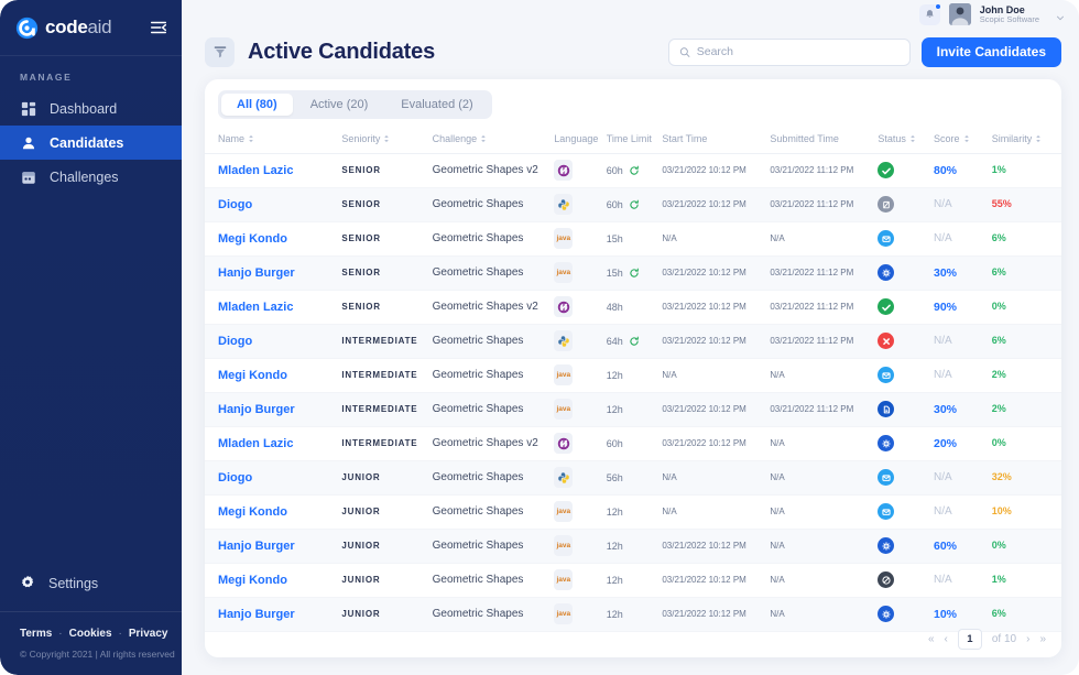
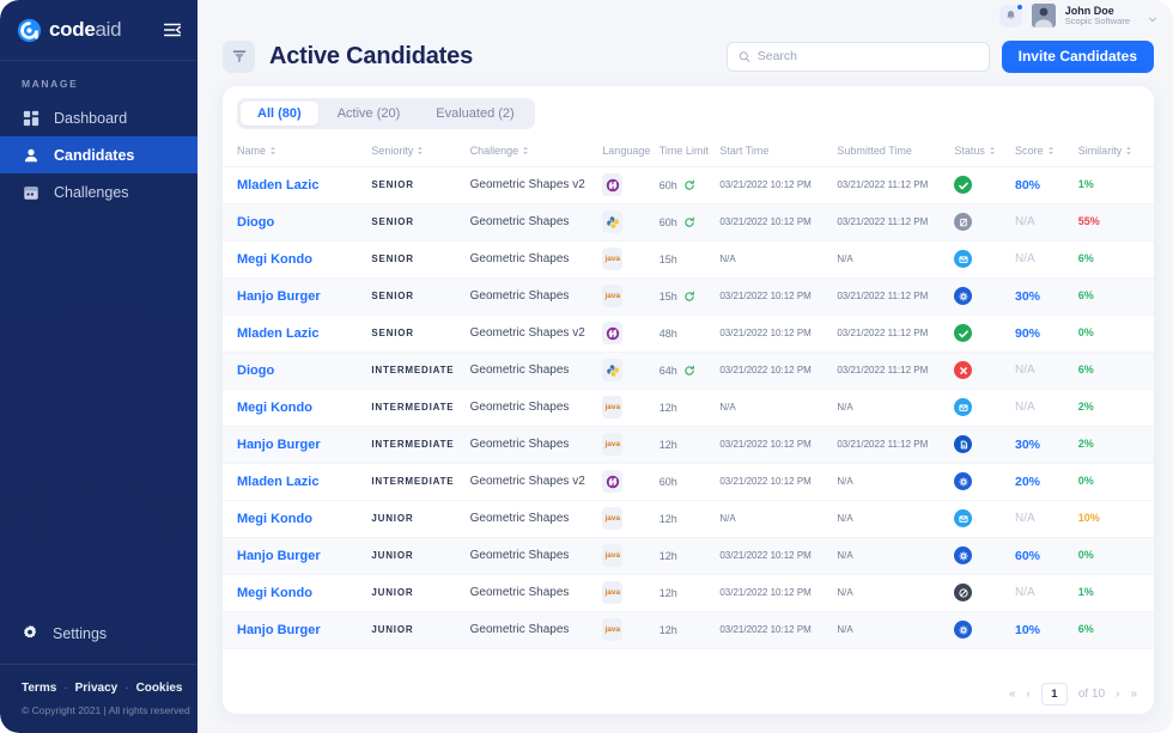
  codeaid
  MANAGE
  Dashboard
  Candidates
  Challenges
  Settings
  Terms
  ·
- Cookies
+ Privacy
  ·
- Privacy
+ Cookies
  © Copyright 2021 | All rights reserved
  John Doe
  Scopic Software
  Active Candidates
  Search
  Invite Candidates
  All (80)
  Active (20)
  Evaluated (2)
  Name	Seniority	Challenge	Language	Time Limit	Start Time	Submitted Time	Status	Score	Similarity
  Mladen Lazic	SENIOR	Geometric Shapes v2		60h	03/21/2022 10:12 PM	03/21/2022 11:12 PM		80%	1%
  Diogo	SENIOR	Geometric Shapes		60h	03/21/2022 10:12 PM	03/21/2022 11:12 PM		N/A	55%
  Megi Kondo	SENIOR	Geometric Shapes		15h	N/A	N/A		N/A	6%
  Hanjo Burger	SENIOR	Geometric Shapes		15h	03/21/2022 10:12 PM	03/21/2022 11:12 PM		30%	6%
  Mladen Lazic	SENIOR	Geometric Shapes v2		48h	03/21/2022 10:12 PM	03/21/2022 11:12 PM		90%	0%
  Diogo	INTERMEDIATE	Geometric Shapes		64h	03/21/2022 10:12 PM	03/21/2022 11:12 PM		N/A	6%
  Megi Kondo	INTERMEDIATE	Geometric Shapes		12h	N/A	N/A		N/A	2%
  Hanjo Burger	INTERMEDIATE	Geometric Shapes		12h	03/21/2022 10:12 PM	03/21/2022 11:12 PM		30%	2%
  Mladen Lazic	INTERMEDIATE	Geometric Shapes v2		60h	03/21/2022 10:12 PM	N/A		20%	0%
- Diogo	JUNIOR	Geometric Shapes		56h	N/A	N/A		N/A	32%
  Megi Kondo	JUNIOR	Geometric Shapes		12h	N/A	N/A		N/A	10%
  Hanjo Burger	JUNIOR	Geometric Shapes		12h	03/21/2022 10:12 PM	N/A		60%	0%
  Megi Kondo	JUNIOR	Geometric Shapes		12h	03/21/2022 10:12 PM	N/A		N/A	1%
  Hanjo Burger	JUNIOR	Geometric Shapes		12h	03/21/2022 10:12 PM	N/A		10%	6%
  «
  ‹
  1
  of 10
  ›
  »
